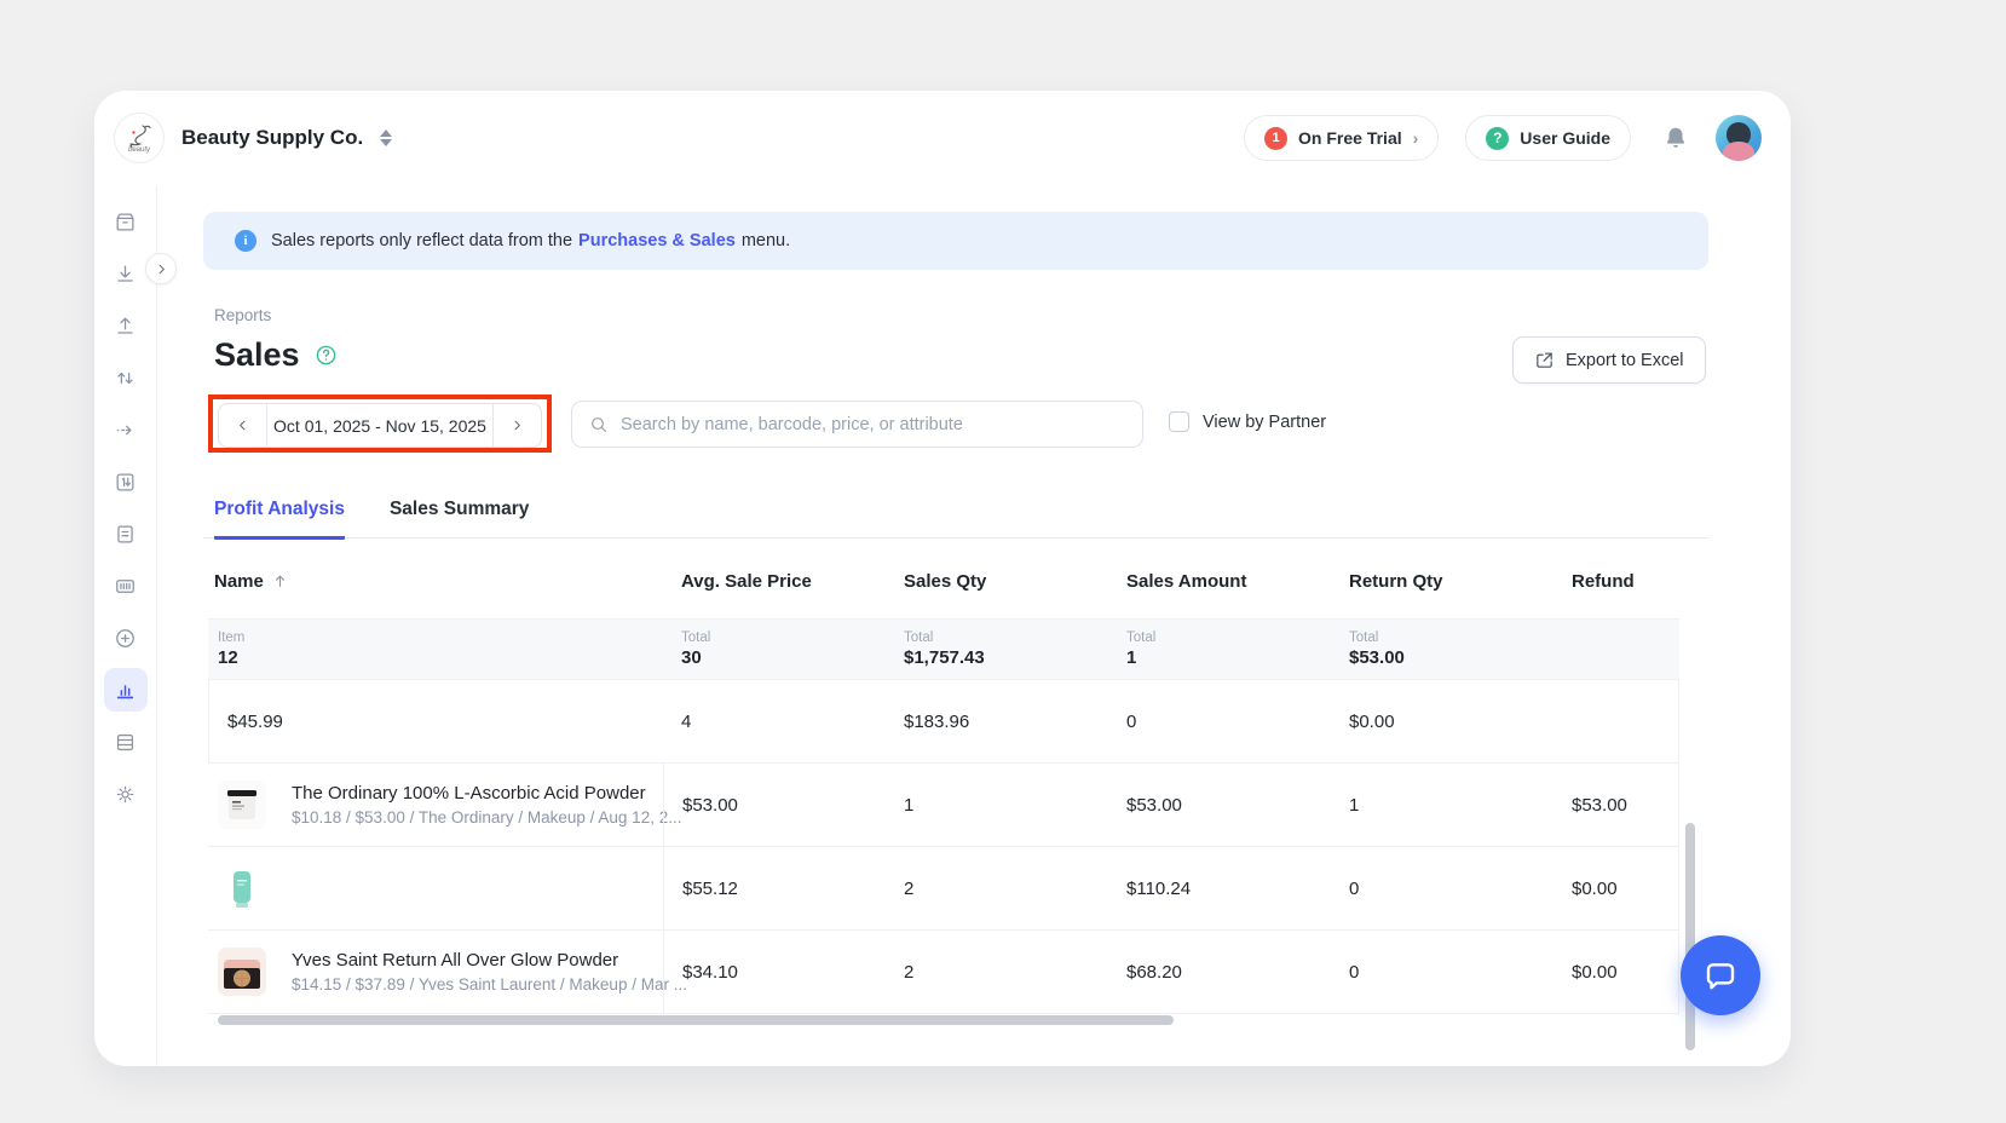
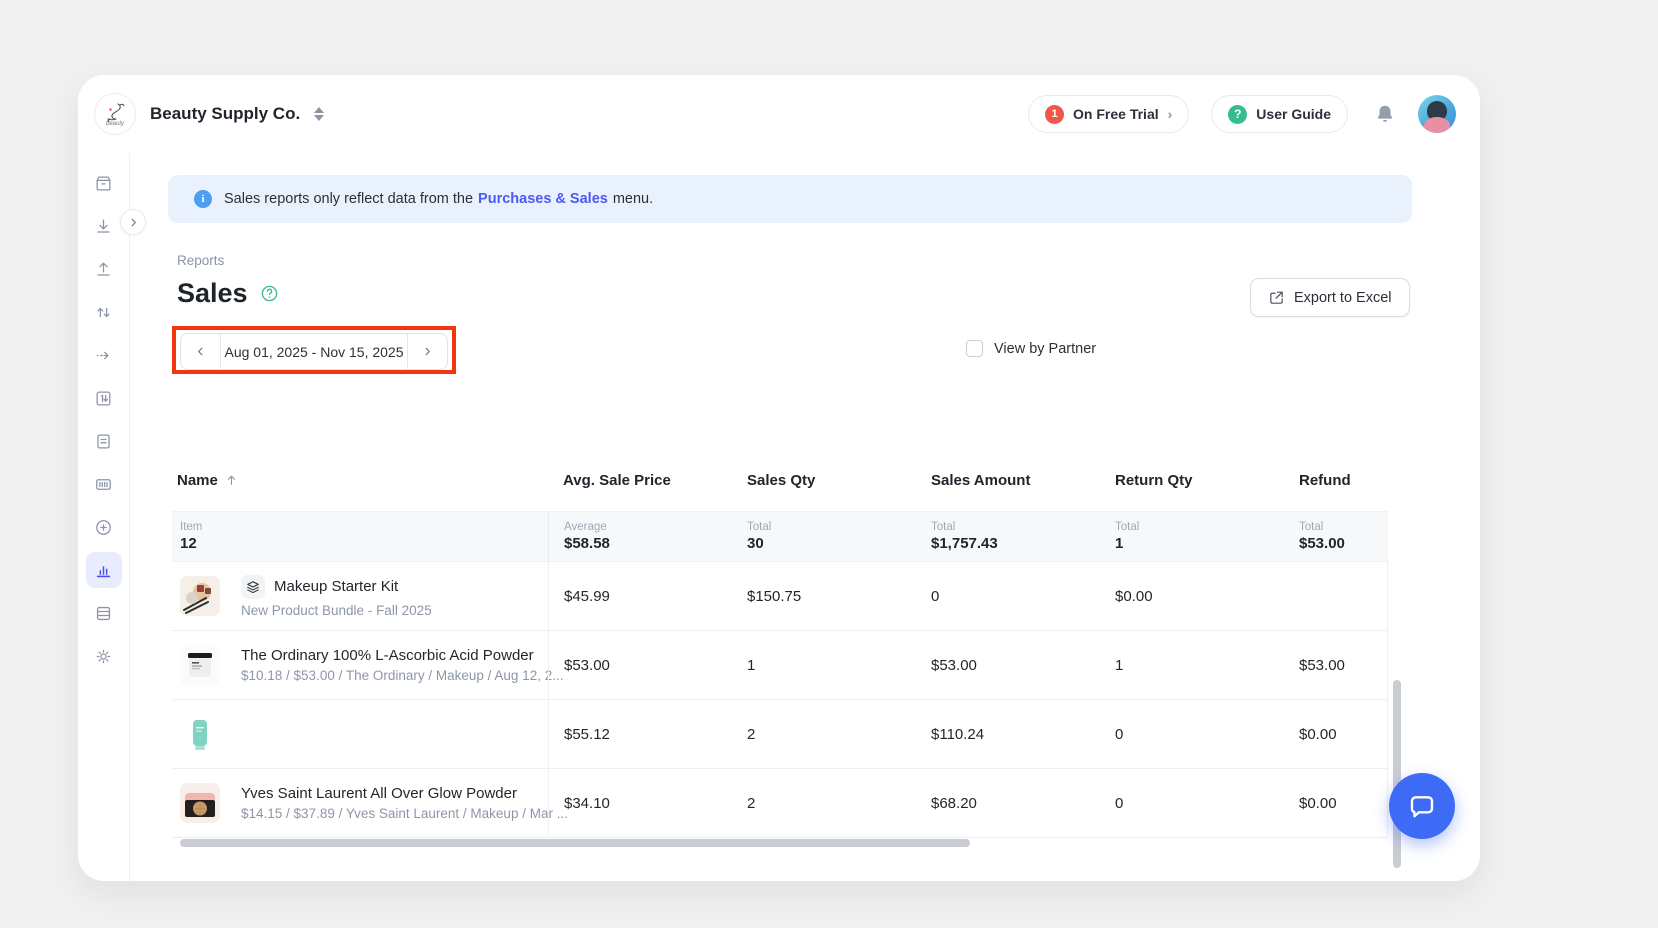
  Beauty Supply Co.
  1
  On Free Trial
  ›
  ?
  User Guide
  i
  Sales reports only reflect data from the Purchases & Sales menu.
  Reports
  Sales
  Export to Excel
- Oct 01, 2025 - Nov 15, 2025
+ Aug 01, 2025 - Nov 15, 2025
- Search by name, barcode, price, or attribute
  View by Partner
- Profit Analysis
- Sales Summary
  Name
  Avg. Sale Price
  Sales Qty
  Sales Amount
  Return Qty
  Refund
  Item
  12
+ Average
+ $58.58
  Total
  30
  Total
  $1,757.43
  Total
  1
  Total
  $53.00
+ Makeup Starter Kit
+ New Product Bundle - Fall 2025
  $45.99
- 4
- $183.96
+ $150.75
  0
  $0.00
  The Ordinary 100% L-Ascorbic Acid Powder
  $10.18 / $53.00 / The Ordinary / Makeup / Aug 12, 2...
  $53.00
  1
  $53.00
  1
  $53.00
  $55.12
  2
  $110.24
  0
  $0.00
- Yves Saint Return All Over Glow Powder
+ Yves Saint Laurent All Over Glow Powder
  $14.15 / $37.89 / Yves Saint Laurent / Makeup / Mar ...
  $34.10
  2
  $68.20
  0
  $0.00
